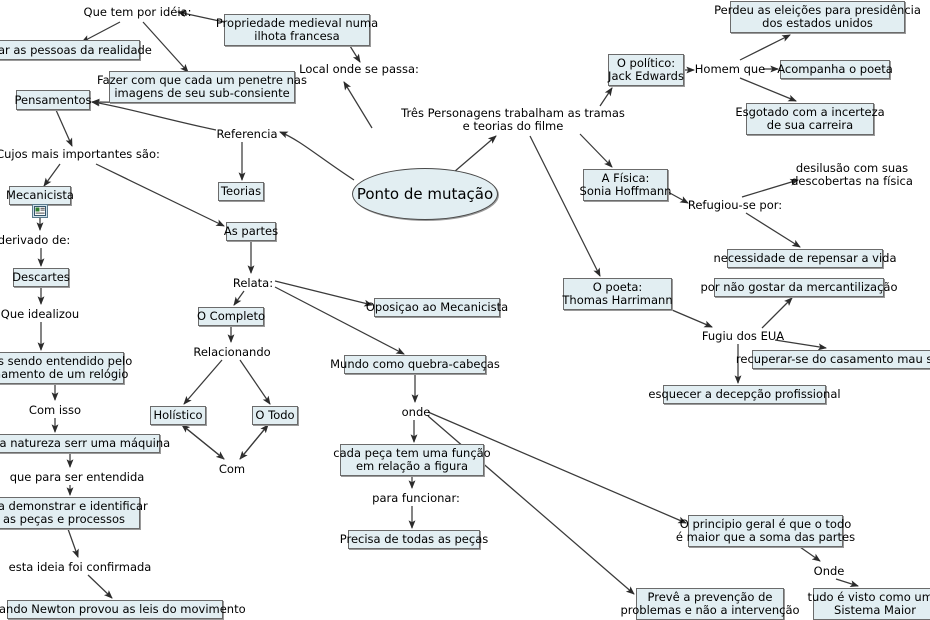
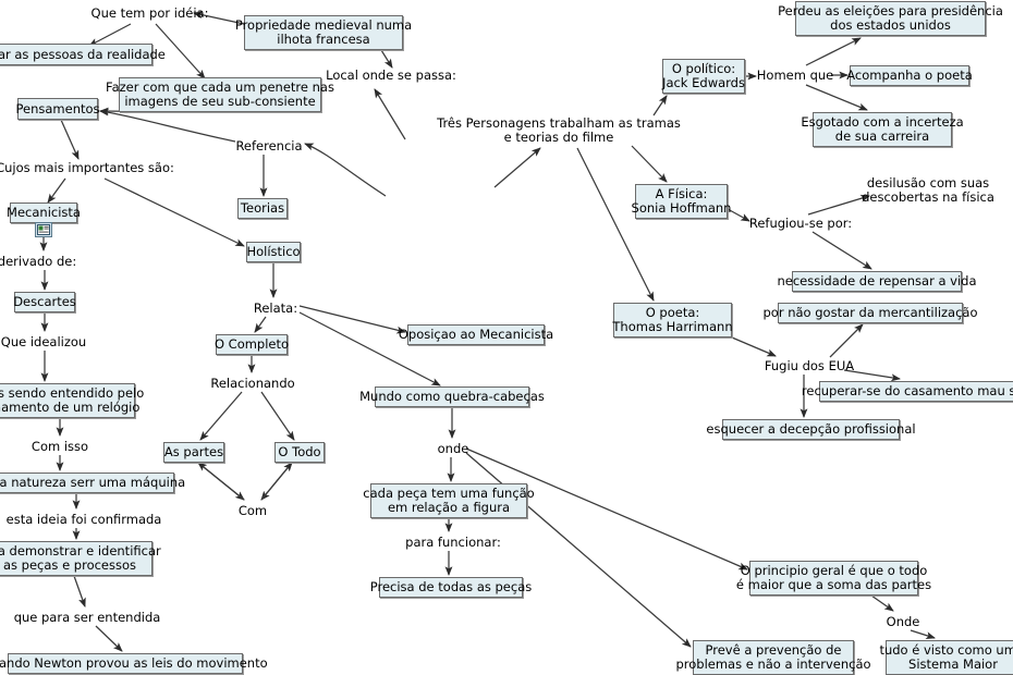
- Ponto de mutação
  Que tem por idéia:
  Propriedade medieval numa
  ilhota francesa
  ar as pessoas da realidade
  Fazer com que cada um penetre nas
  imagens de seu sub-consiente
  Local onde se passa:
  Três Personagens trabalham as tramas
  e teorias do filme
  Pensamentos
  Referencia
  Cujos mais importantes são:
  Teorias
  Mecanicista
- As partes
+ Holístico
  derivado de:
  Descartes
  Relata:
  Que idealizou
  O Completo
  Oposiçao ao Mecanicista
  s sendo entendido pelo
  amento de um relógio
  Relacionando
  Mundo como quebra-cabeças
  Com isso
- Holístico
+ As partes
  O Todo
  onde
  a natureza serr uma máquina
  Com
  cada peça tem uma função
  em relação a figura
- que para ser entendida
+ esta ideia foi confirmada
  a demonstrar e identificar
  as peças e processos
  para funcionar:
  Precisa de todas as peças
- esta ideia foi confirmada
+ que para ser entendida
  ando Newton provou as leis do movimento
  Perdeu as eleições para presidência
  dos estados unidos
  O político:
  Jack Edwards
  Homem que
  Acompanha o poeta
  Esgotado com a incerteza
  de sua carreira
  desilusão com suas
  descobertas na física
  A Física:
  Sonia Hoffmann
  Refugiou-se por:
  necessidade de repensar a vida
  por não gostar da mercantilização
  O poeta:
  Thomas Harrimann
  Fugiu dos EUA
  recuperar-se do casamento mau s
  esquecer a decepção profissional
  O principio geral é que o todo
  é maior que a soma das partes
  Onde
  Prevê a prevenção de
  problemas e não a intervenção
  tudo é visto como um
  Sistema Maior
